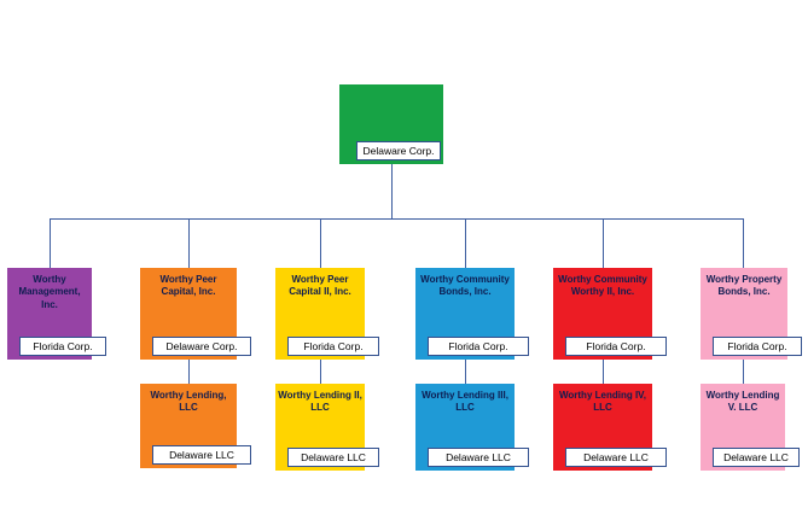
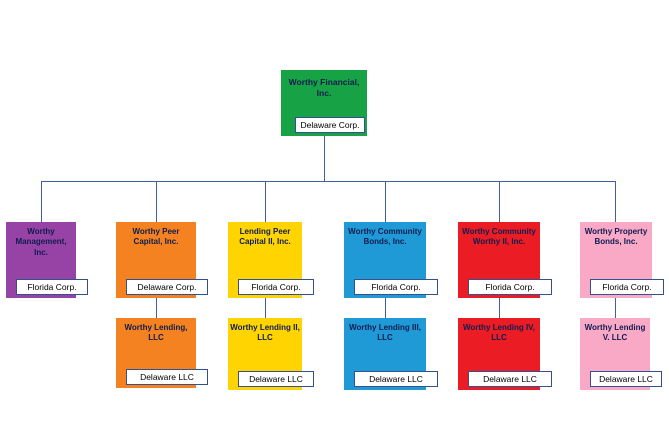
+ Worthy Financial, Inc.
  Delaware Corp.
  Worthy Management, Inc.
  Florida Corp.
  Worthy Peer Capital, Inc.
  Delaware Corp.
- Worthy Peer Capital II, Inc.
+ Lending Peer Capital II, Inc.
  Florida Corp.
  Worthy Community Bonds, Inc.
  Florida Corp.
  Worthy Community Worthy II, Inc.
  Florida Corp.
  Worthy Property Bonds, Inc.
  Florida Corp.
  Worthy Lending, LLC
  Delaware LLC
  Worthy Lending II, LLC
  Delaware LLC
  Worthy Lending III, LLC
  Delaware LLC
  Worthy Lending IV, LLC
  Delaware LLC
  Worthy Lending V. LLC
  Delaware LLC
